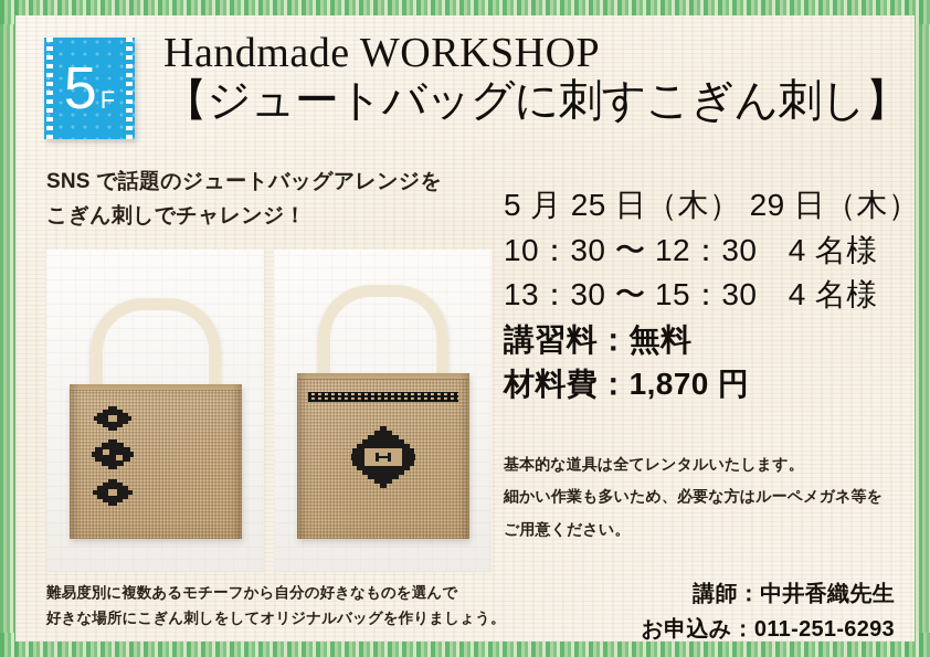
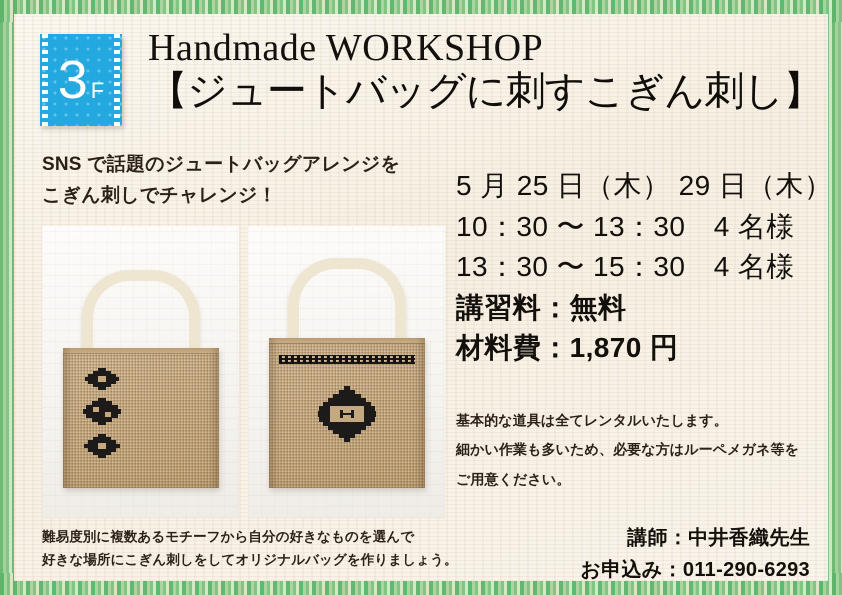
- 5
+ 3
  F
  Handmade WORKSHOP
  【ジュートバッグに刺すこぎん刺し】
  SNS で話題のジュートバッグアレンジを
  こぎん刺しでチャレンジ！
  難易度別に複数あるモチーフから自分の好きなものを選んで
  好きな場所にこぎん刺しをしてオリジナルバッグを作りましょう。
  5 月 25 日（木） 29 日（木）
- 10：30 〜 12：30 4 名様
+ 10：30 〜 13：30 4 名様
  13：30 〜 15：30 4 名様
  講習料：無料
  材料費：1,870 円
  基本的な道具は全てレンタルいたします。
  細かい作業も多いため、必要な方はルーペメガネ等を
  ご用意ください。
  講師：中井香織先生
- お申込み：011-251-6293
+ お申込み：011-290-6293
